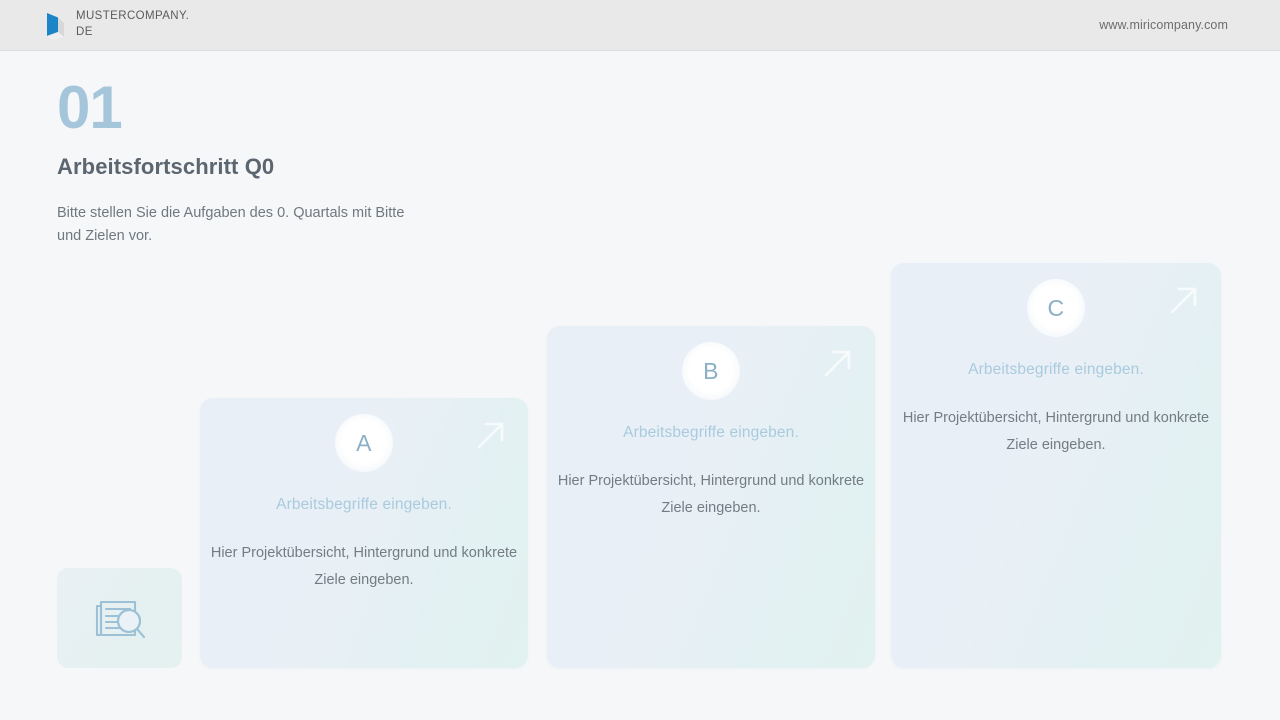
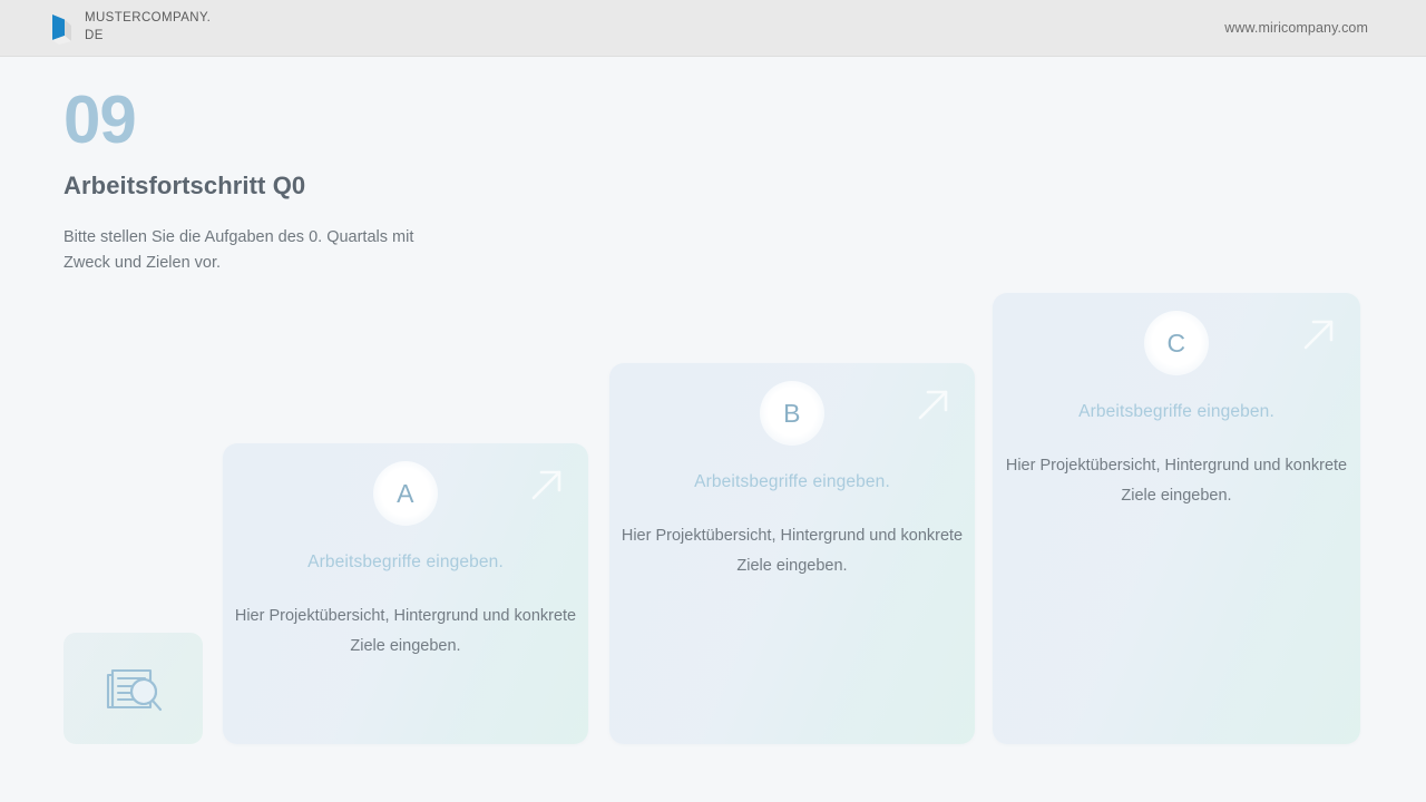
  MUSTERCOMPANY.DE
  www.miricompany.com
- 01
+ 09
  Arbeitsfortschritt Q0
- Bitte stellen Sie die Aufgaben des 0. Quartals mit Bitte und Zielen vor.
+ Bitte stellen Sie die Aufgaben des 0. Quartals mit Zweck und Zielen vor.
  A
  Arbeitsbegriffe eingeben.
  Hier Projektübersicht, Hintergrund und konkrete Ziele eingeben.
  B
  Arbeitsbegriffe eingeben.
  Hier Projektübersicht, Hintergrund und konkrete Ziele eingeben.
  C
  Arbeitsbegriffe eingeben.
  Hier Projektübersicht, Hintergrund und konkrete Ziele eingeben.
